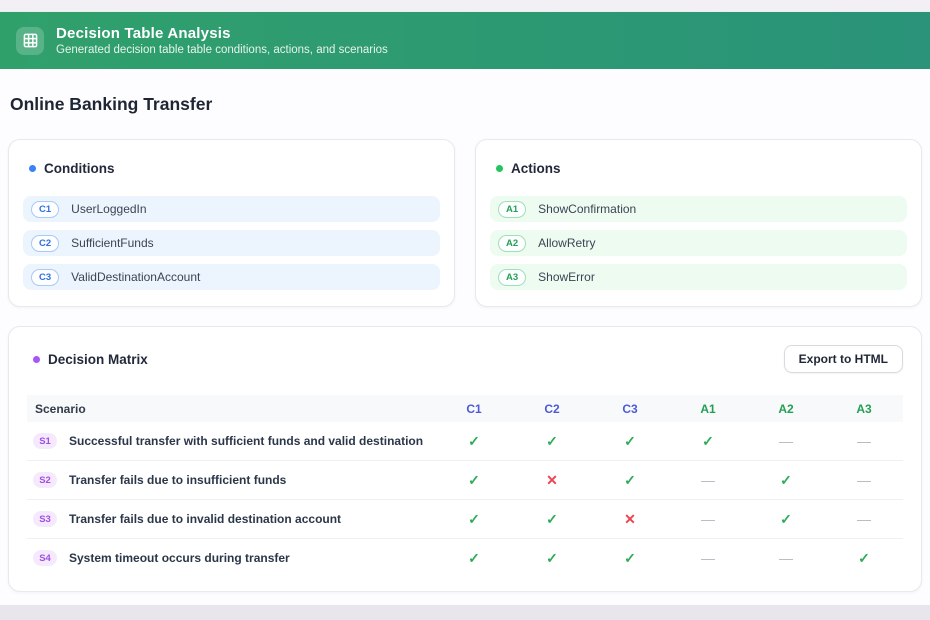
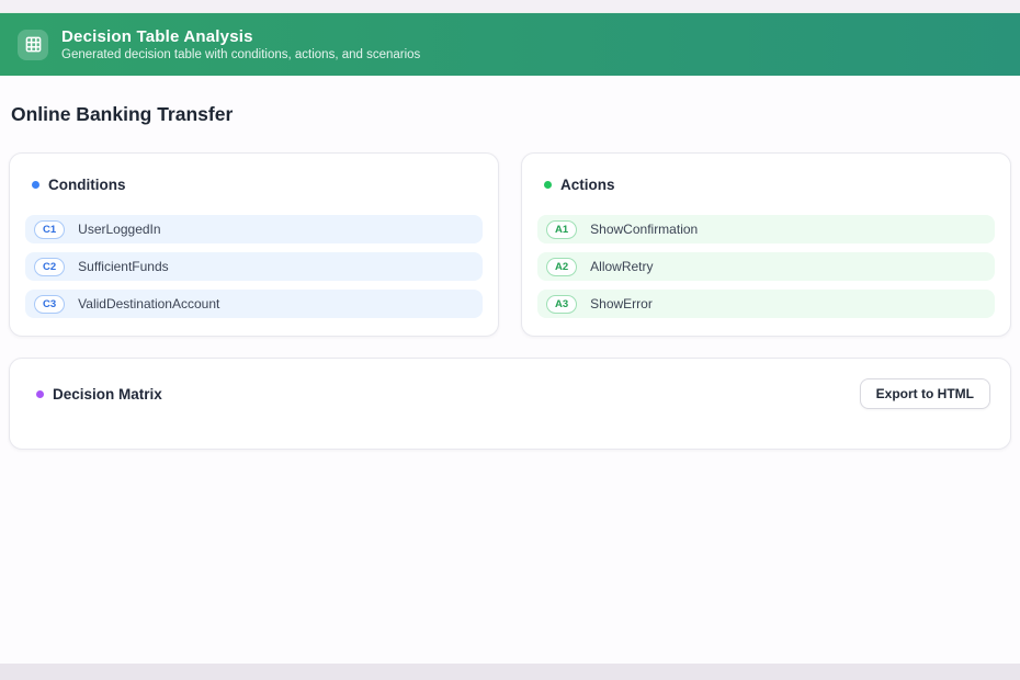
  Decision Table Analysis
- Generated decision table table conditions, actions, and scenarios
+ Generated decision table with conditions, actions, and scenarios
  Online Banking Transfer
  Conditions
  C1
  UserLoggedIn
  C2
  SufficientFunds
  C3
  ValidDestinationAccount
  Actions
  A1
  ShowConfirmation
  A2
  AllowRetry
  A3
  ShowError
  Decision Matrix
  Export to HTML
- Scenario	C1	C2	C3	A1	A2	A3
- S1 Successful transfer with sufficient funds and valid destination	✓	✓	✓	✓	—	—
- S2 Transfer fails due to insufficient funds	✓	✕	✓	—	✓	—
- S3 Transfer fails due to invalid destination account	✓	✓	✕	—	✓	—
- S4 System timeout occurs during transfer	✓	✓	✓	—	—	✓
